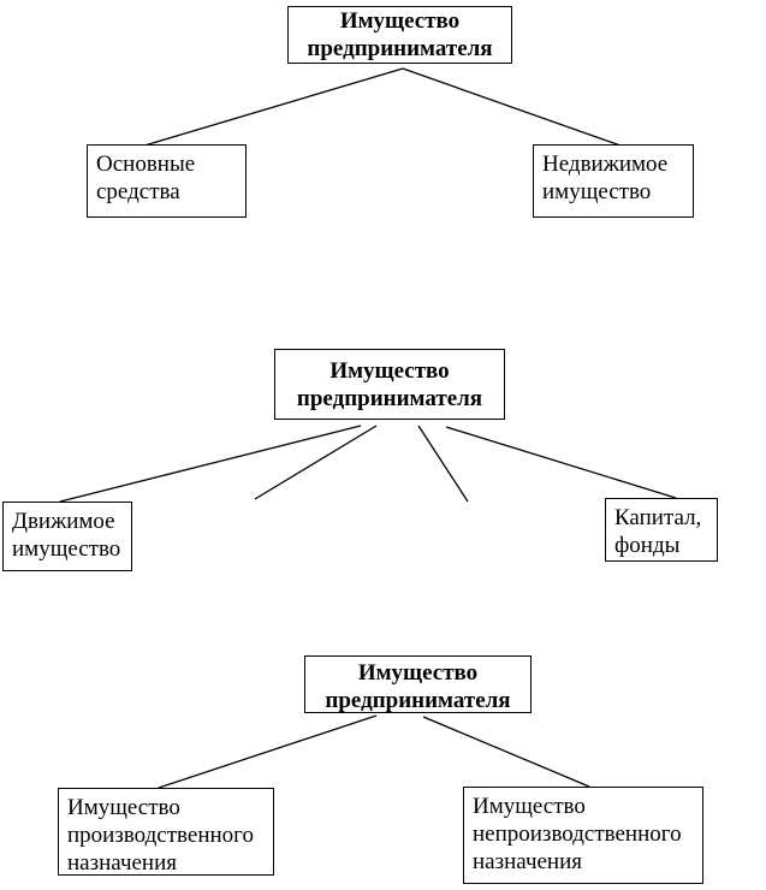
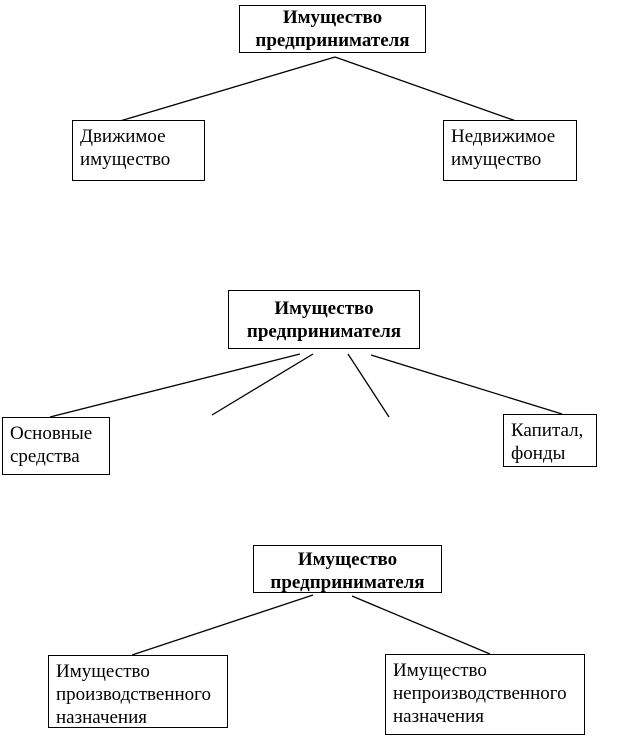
  Имущество предпринимателя
- Основные средства
+ Движимое имущество
  Недвижимое имущество
  Имущество предпринимателя
- Движимое имущество
+ Основные средства
  Капитал, фонды
  Имущество предпринимателя
  Имущество производственного назначения
  Имущество непроизводственного назначения
